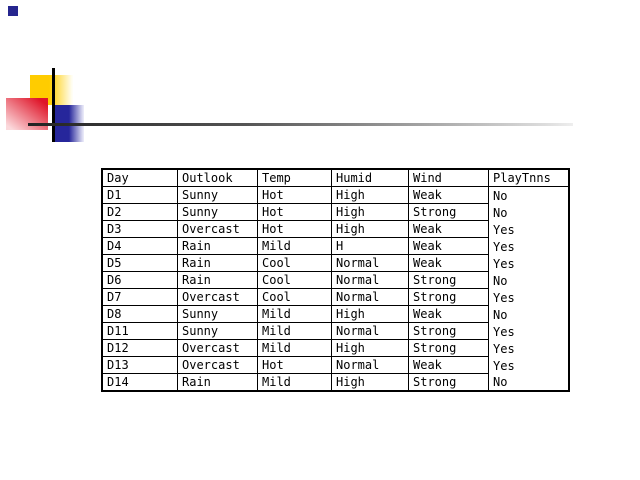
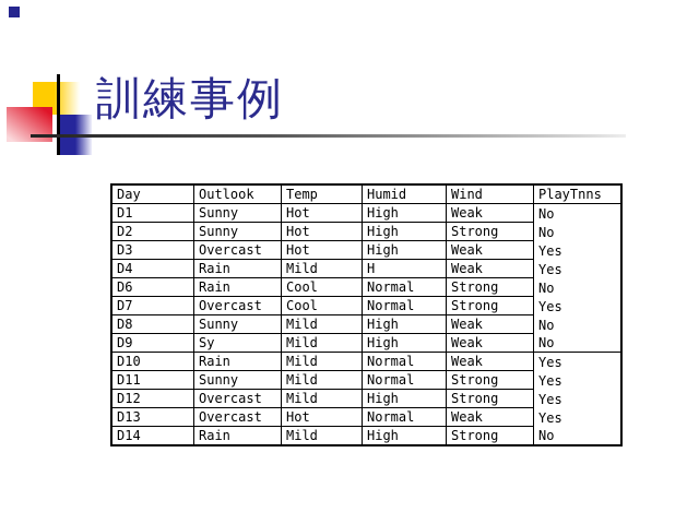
+ 訓練事例
  Day	Outlook	Temp	Humid	Wind	PlayTnns
  D1	Sunny	Hot	High	Weak	No
  D2	Sunny	Hot	High	Strong	No
  D3	Overcast	Hot	High	Weak	Yes
  D4	Rain	Mild	H	Weak	Yes
- D5	Rain	Cool	Normal	Weak	Yes
  D6	Rain	Cool	Normal	Strong	No
  D7	Overcast	Cool	Normal	Strong	Yes
  D8	Sunny	Mild	High	Weak	No
+ D9	Sy	Mild	High	Weak	No
+ D10	Rain	Mild	Normal	Weak	Yes
  D11	Sunny	Mild	Normal	Strong	Yes
  D12	Overcast	Mild	High	Strong	Yes
  D13	Overcast	Hot	Normal	Weak	Yes
  D14	Rain	Mild	High	Strong	No
